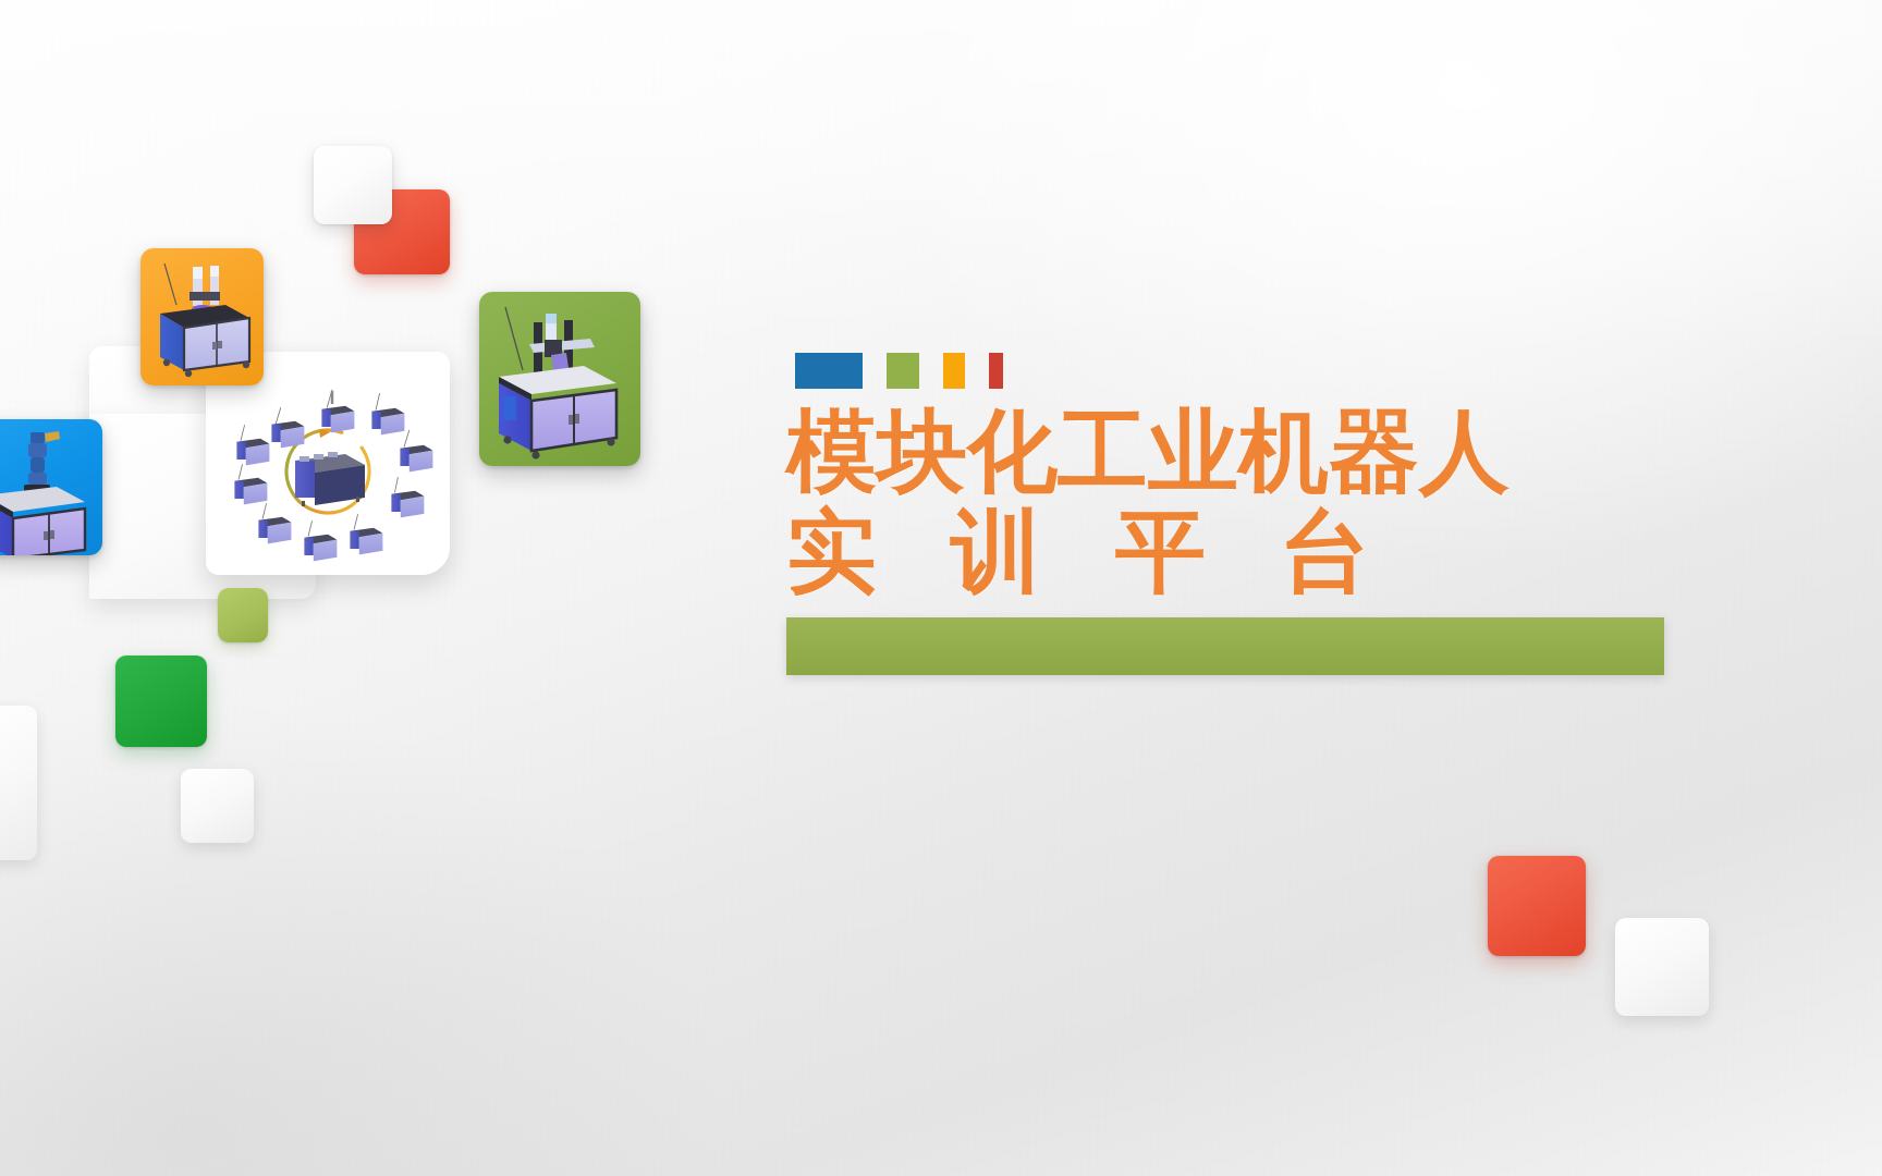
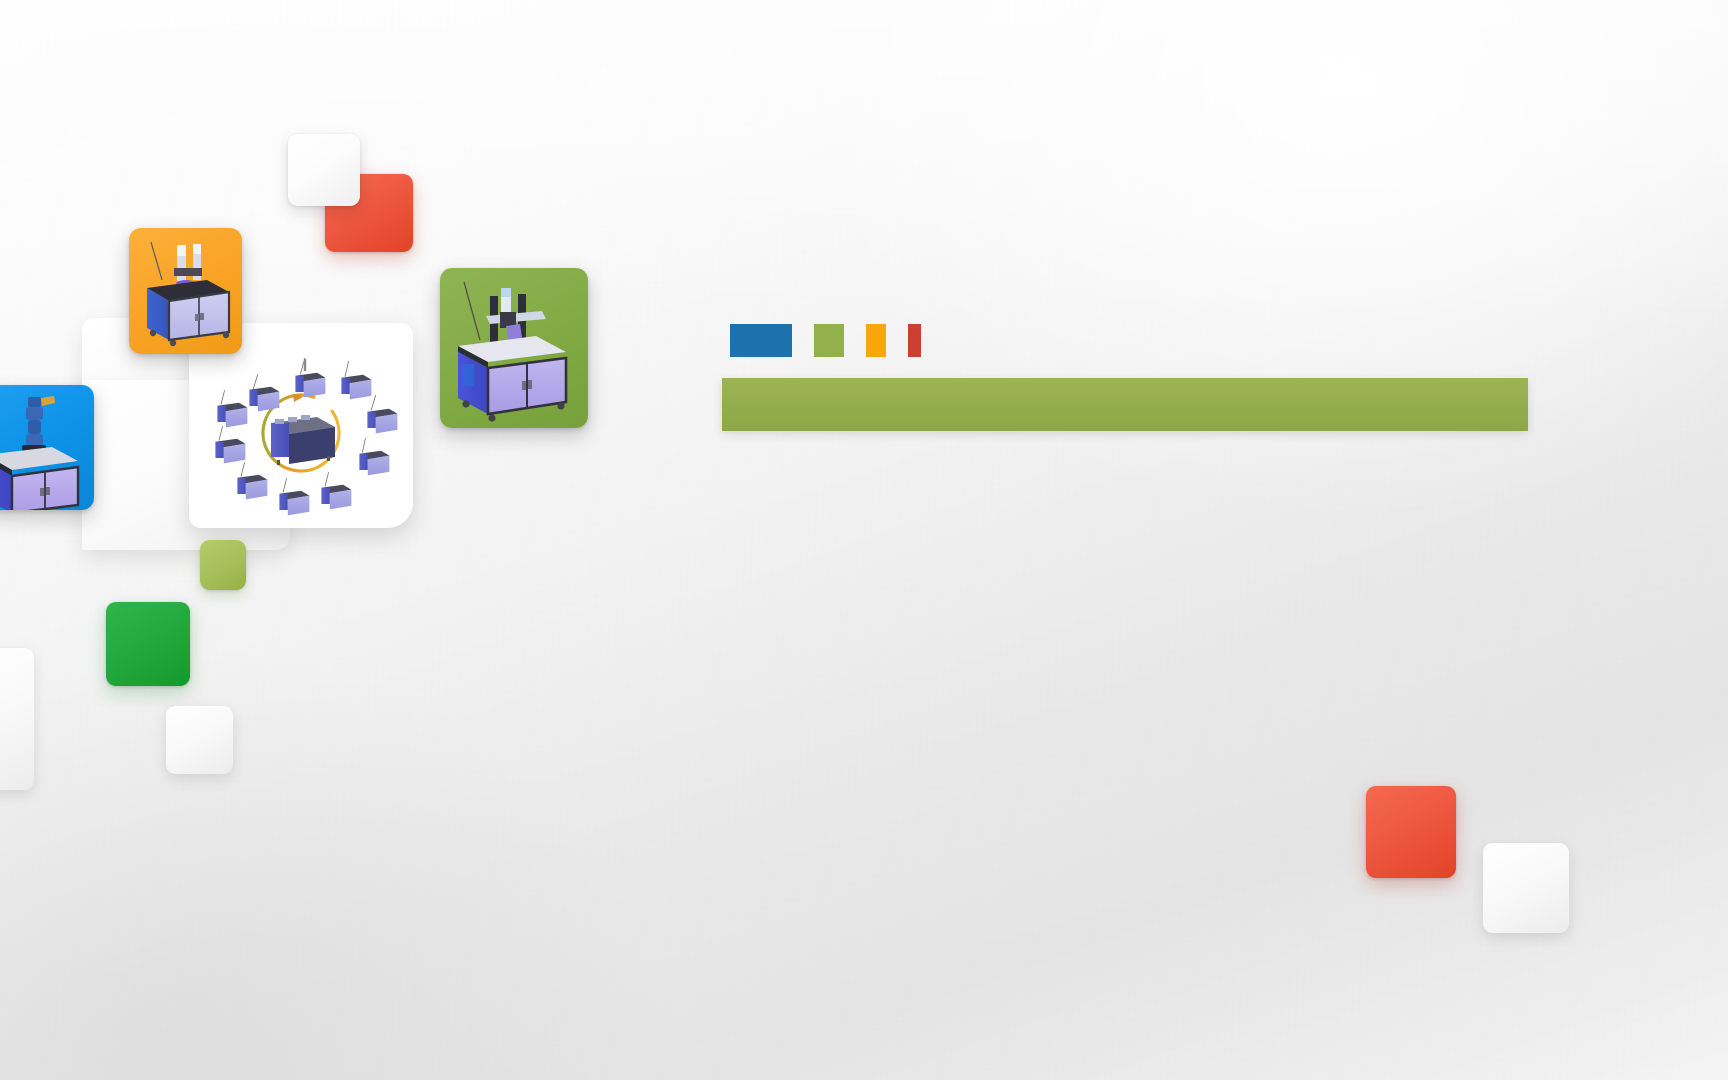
- 模块化工业机器人
- 实训平台
